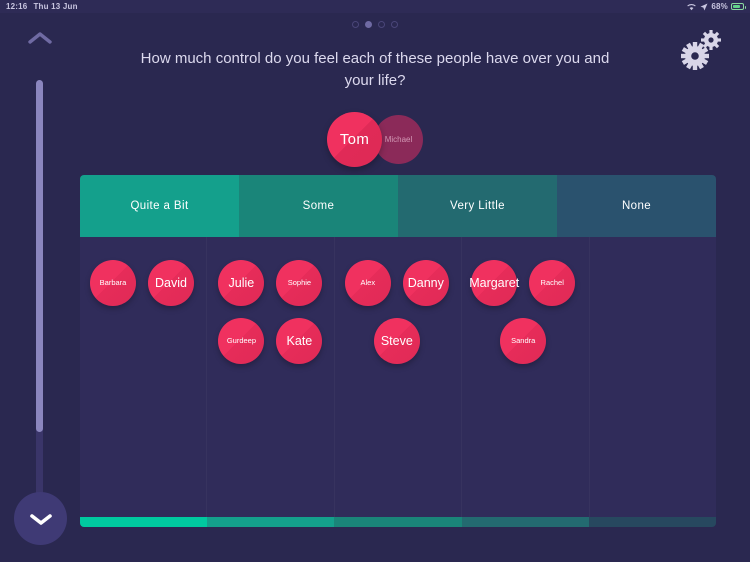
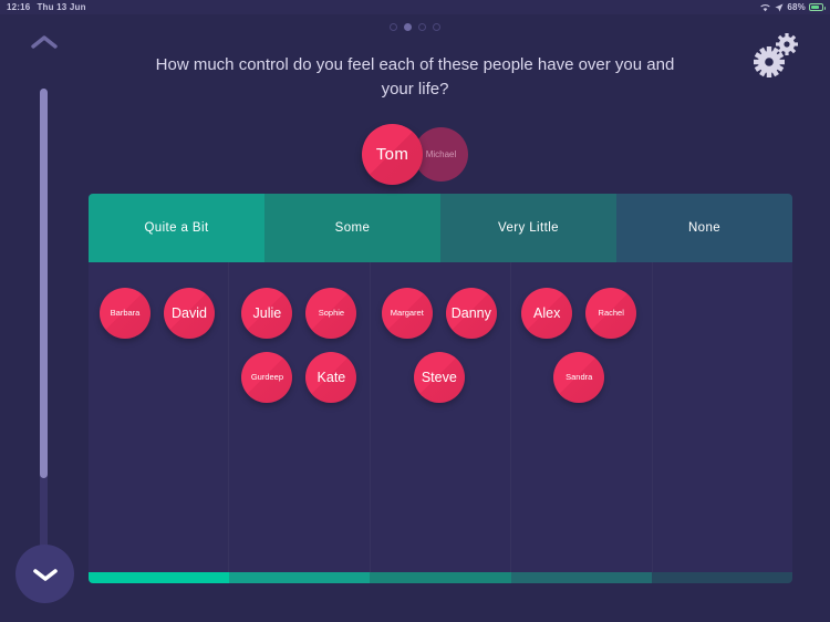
  12:16
  Thu 13 Jun
  68%
  How much control do you feel each of these people have over you and your life?
  Tom
  Michael
  Quite a Bit
  Some
  Very Little
  None
  Barbara
  David
  Julie
  Sophie
  Gurdeep
  Kate
- Alex
+ Margaret
  Danny
  Steve
- Margaret
+ Alex
  Rachel
  Sandra
